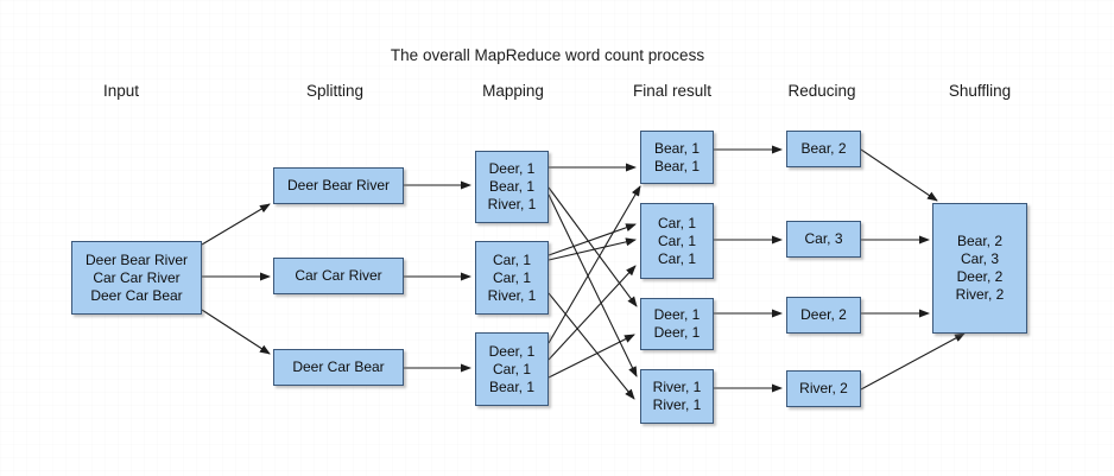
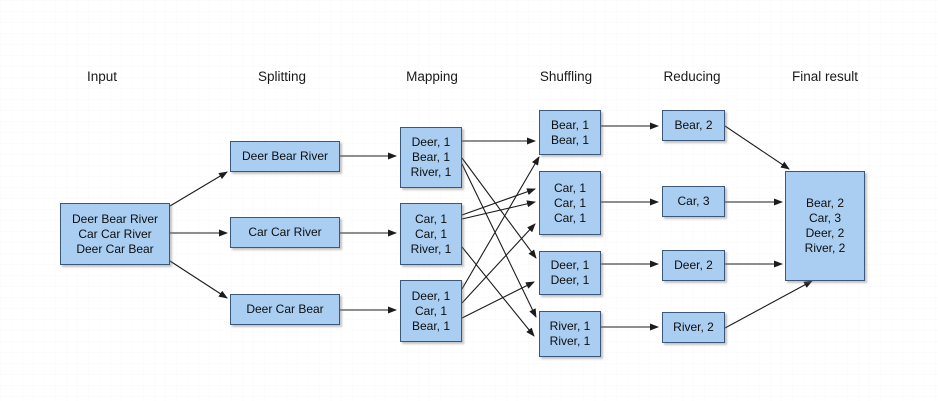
- The overall MapReduce word count process
  Input
  Splitting
  Mapping
- Final result
+ Shuffling
  Reducing
- Shuffling
+ Final result
  Deer Bear River
  Car Car River
  Deer Car Bear
  Deer Bear River
  Car Car River
  Deer Car Bear
  Deer, 1
  Bear, 1
  River, 1
  Car, 1
  Car, 1
  River, 1
  Deer, 1
  Car, 1
  Bear, 1
  Bear, 1
  Bear, 1
  Car, 1
  Car, 1
  Car, 1
  Deer, 1
  Deer, 1
  River, 1
  River, 1
  Bear, 2
  Car, 3
  Deer, 2
  River, 2
  Bear, 2
  Car, 3
  Deer, 2
  River, 2
